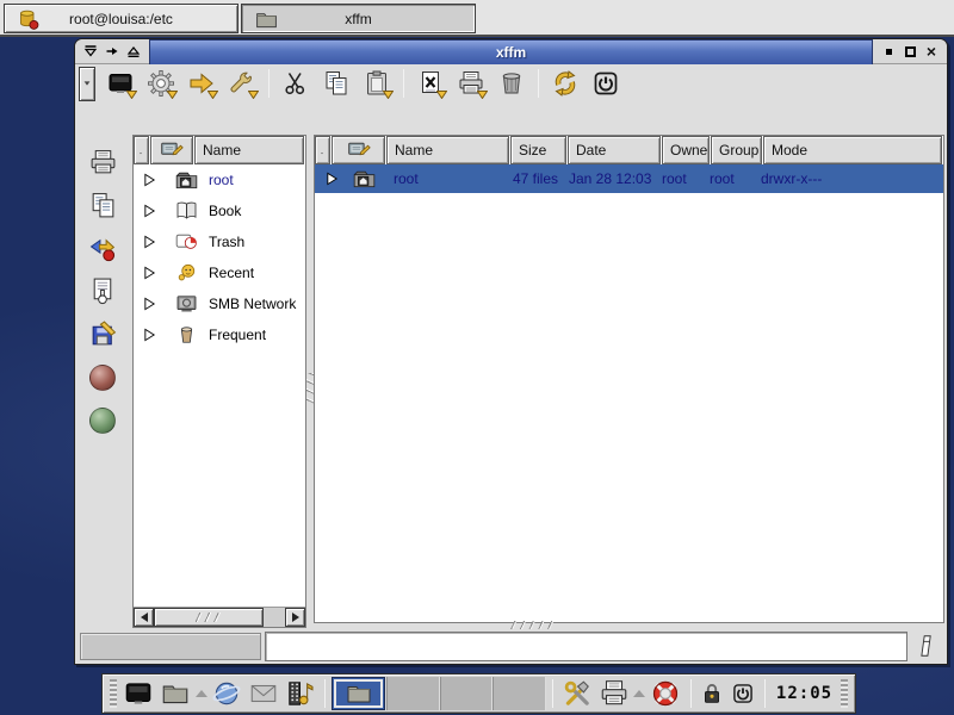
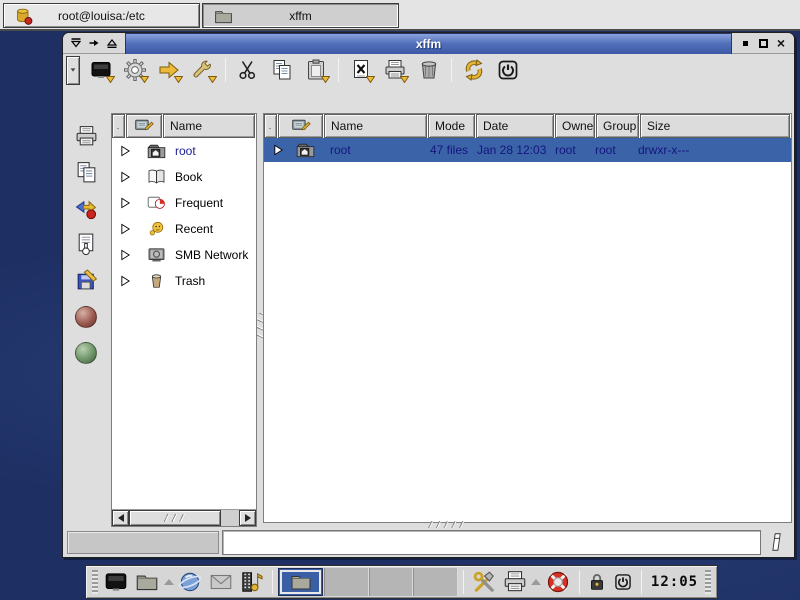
  root@louisa:/etc
  xffm
  xffm
  ×
  ․
  Name
  root
  Book
- Trash
+ Frequent
  Recent
  SMB Network
- Frequent
+ Trash
  ․
  Name
- Size
+ Mode
  Date
  Owne
  Group
- Mode
+ Size
  root
  47 files
  Jan 28 12:03
  root
  root
  drwxr-x---
  12:05
